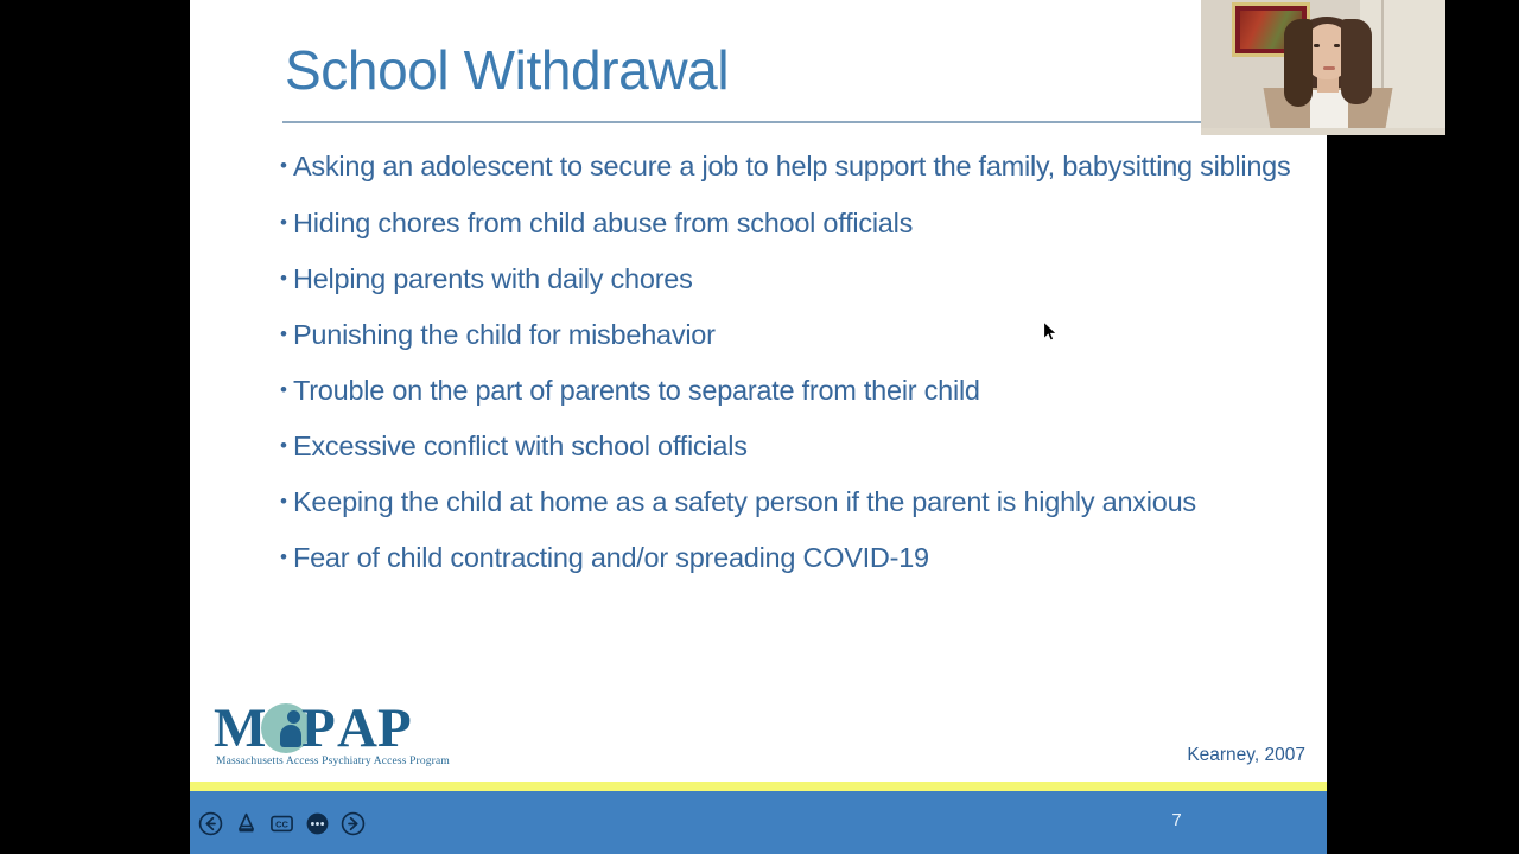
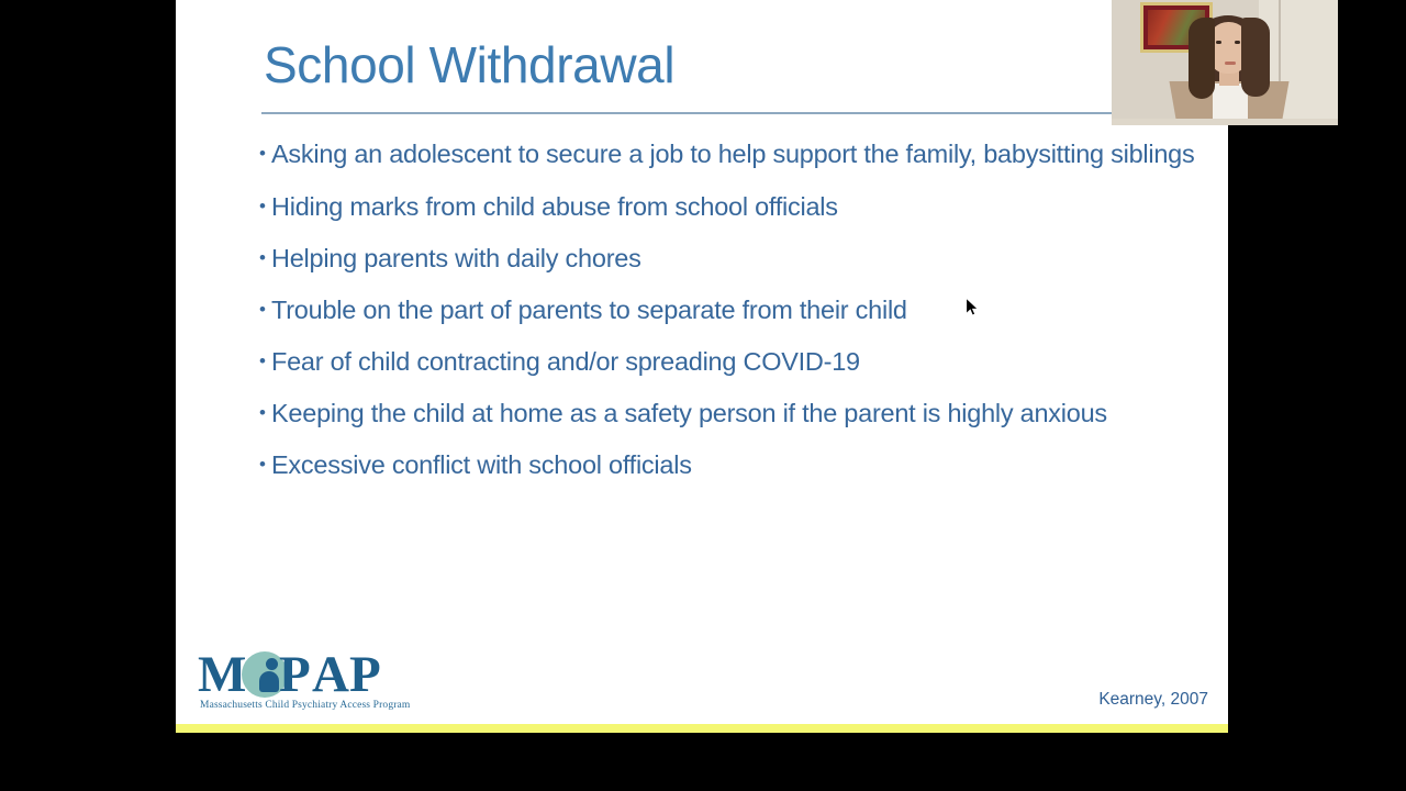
  School Withdrawal
  Asking an adolescent to secure a job to help support the family, babysitting siblings
- Hiding chores from child abuse from school officials
+ Hiding marks from child abuse from school officials
  Helping parents with daily chores
- Punishing the child for misbehavior
  Trouble on the part of parents to separate from their child
- Excessive conflict with school officials
+ Fear of child contracting and/or spreading COVID-19
  Keeping the child at home as a safety person if the parent is highly anxious
- Fear of child contracting and/or spreading COVID-19
+ Excessive conflict with school officials
  M
  P
  A
  P
- Massachusetts Access Psychiatry Access Program
+ Massachusetts Child Psychiatry Access Program
  Kearney, 2007
- CC
- 7
